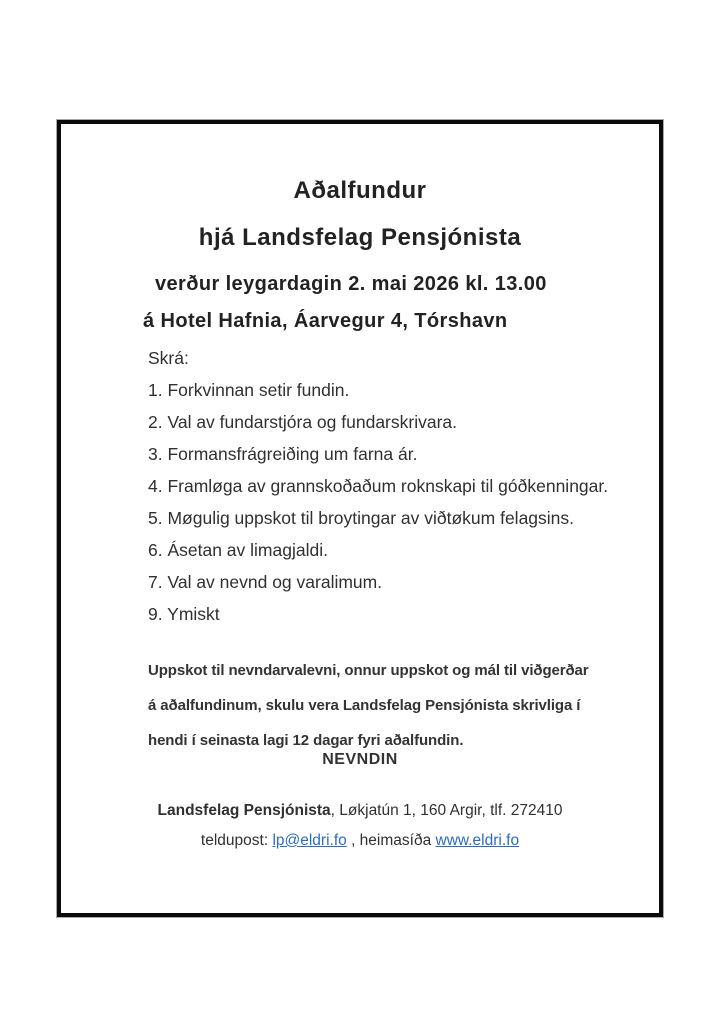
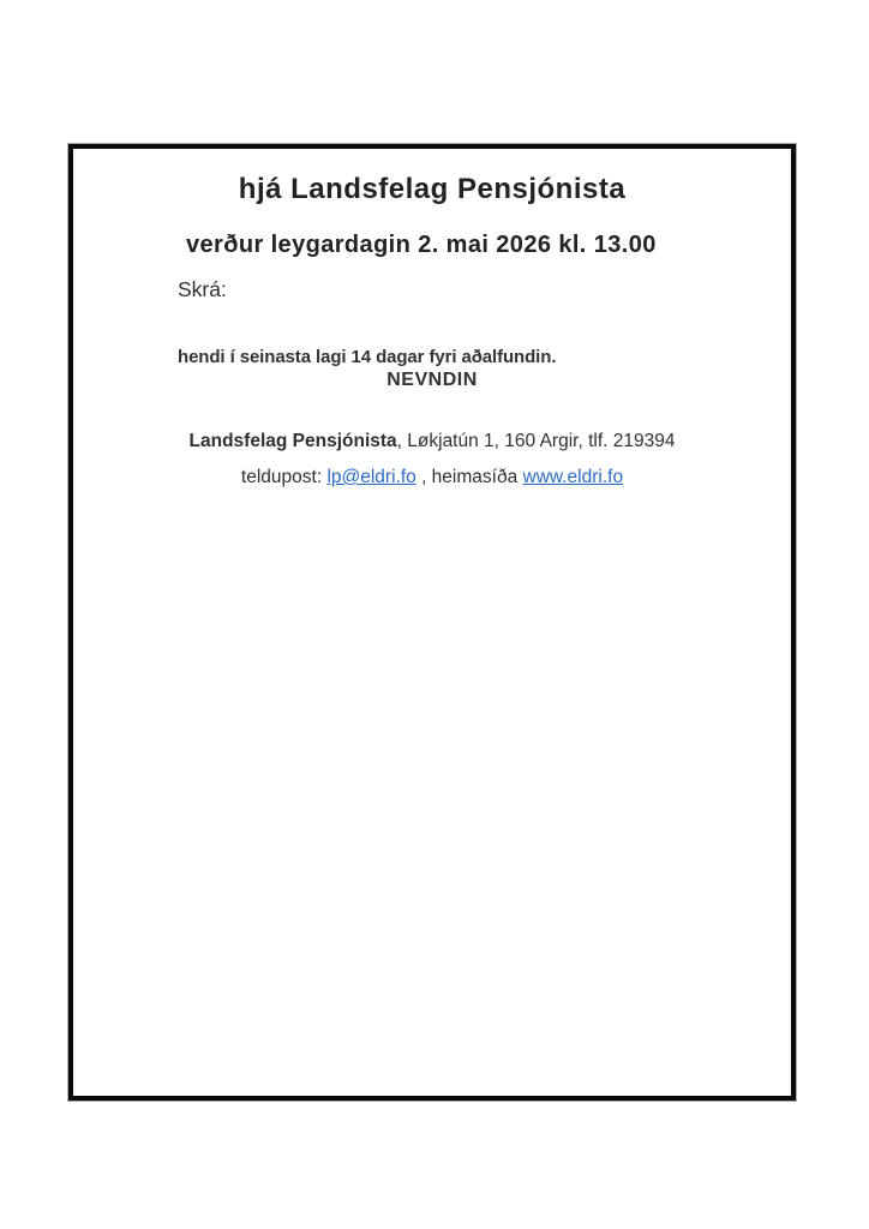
- Aðalfundur
  hjá Landsfelag Pensjónista
  verður leygardagin 2. mai 2026 kl. 13.00
- á Hotel Hafnia, Áarvegur 4, Tórshavn
  Skrá:
- 1. Forkvinnan setir fundin.
- 2. Val av fundarstjóra og fundarskrivara.
- 3. Formansfrágreiðing um farna ár.
- 4. Framløga av grannskoðaðum roknskapi til góðkenningar.
- 5. Møgulig uppskot til broytingar av viðtøkum felagsins.
- 6. Ásetan av limagjaldi.
- 7. Val av nevnd og varalimum.
- 9. Ymiskt
- Uppskot til nevndarvalevni, onnur uppskot og mál til viðgerðar
- á aðalfundinum, skulu vera Landsfelag Pensjónista skrivliga í
- hendi í seinasta lagi 12 dagar fyri aðalfundin.
+ hendi í seinasta lagi 14 dagar fyri aðalfundin.
  NEVNDIN
- Landsfelag Pensjónista, Løkjatún 1, 160 Argir, tlf. 272410
+ Landsfelag Pensjónista, Løkjatún 1, 160 Argir, tlf. 219394
  teldupost: lp@eldri.fo , heimasíða www.eldri.fo
